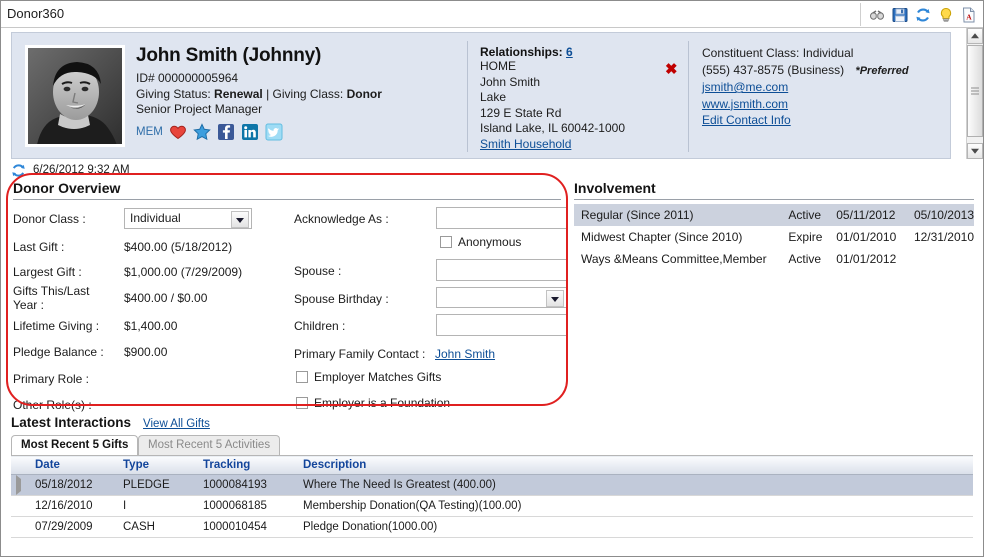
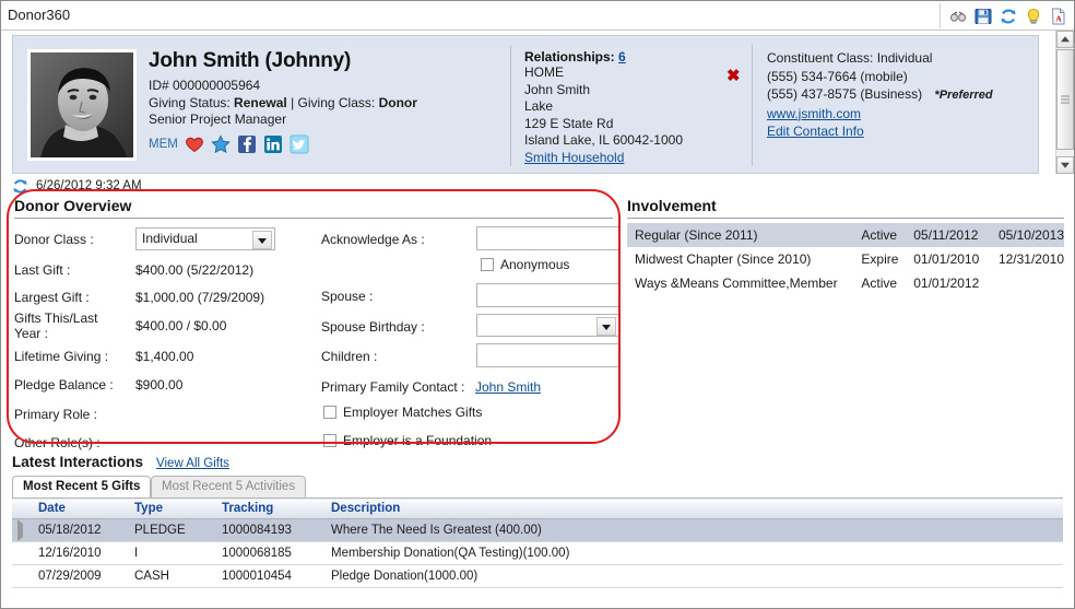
  Donor360
  A
  John Smith (Johnny)
  ID# 000000005964
  Giving Status: Renewal | Giving Class: Donor
  Senior Project Manager
  MEM
  Relationships: 6
  HOME
  John Smith
  Lake
  129 E State Rd
  Island Lake, IL 60042-1000
  Smith Household
  ✖
  Constituent Class: Individual
+ (555) 534-7664 (mobile)
  (555) 437-8575 (Business) *Preferred
- jsmith@me.com
  www.jsmith.com
  Edit Contact Info
  6/26/2012 9:32 AM
  Donor Overview
  Donor Class :
  Individual
  Last Gift :
- $400.00 (5/18/2012)
+ $400.00 (5/22/2012)
  Largest Gift :
  $1,000.00 (7/29/2009)
  Gifts This/Last
  Year :
  $400.00 / $0.00
  Lifetime Giving :
  $1,400.00
  Pledge Balance :
  $900.00
  Primary Role :
  Other Role(s) :
  Acknowledge As :
  Anonymous
  Spouse :
  Spouse Birthday :
  Children :
  Primary Family Contact :
  John Smith
  Employer Matches Gifts
  Employer is a Foundation
  Involvement
  Regular (Since 2011)	Active	05/11/2012	05/10/2013
  Midwest Chapter (Since 2010)	Expire	01/01/2010	12/31/2010
  Ways &Means Committee,Member	Active	01/01/2012
  Latest Interactions
  View All Gifts
  Most Recent 5 Gifts
  Most Recent 5 Activities
  	Date	Type	Tracking	Description
  	05/18/2012	PLEDGE	1000084193	Where The Need Is Greatest (400.00)
  	12/16/2010	I	1000068185	Membership Donation(QA Testing)(100.00)
  	07/29/2009	CASH	1000010454	Pledge Donation(1000.00)
